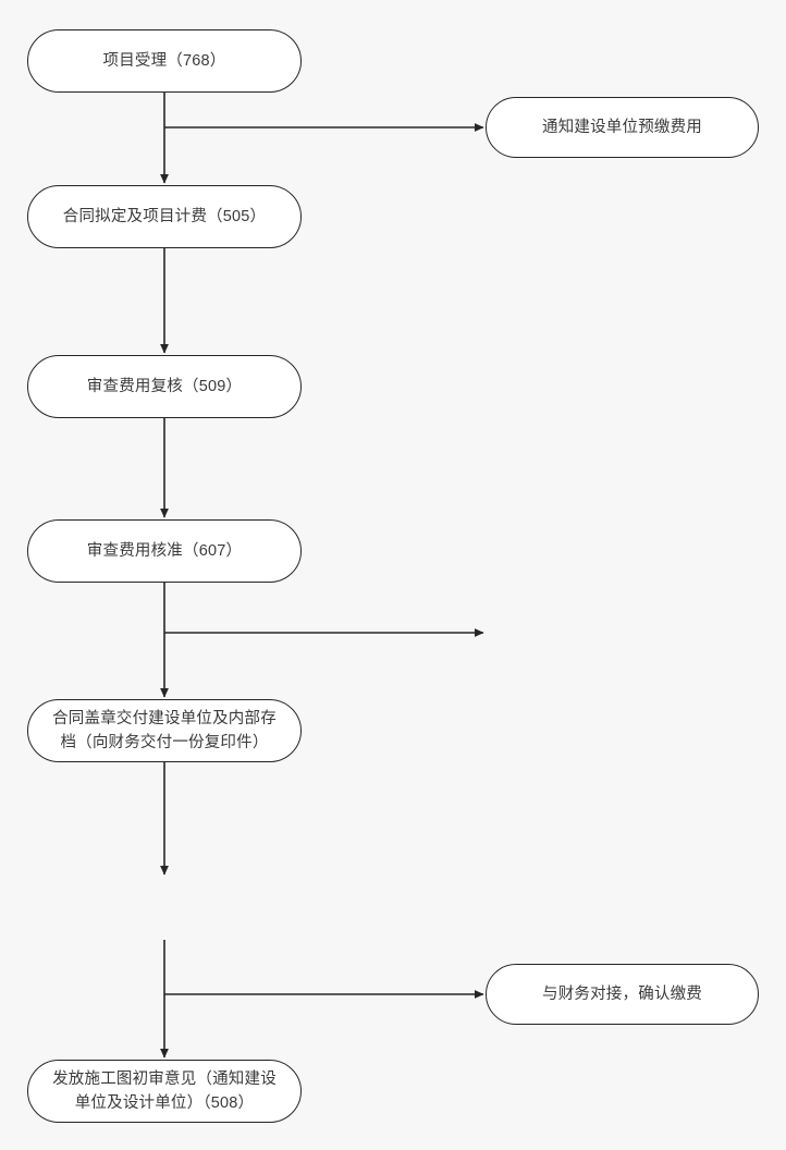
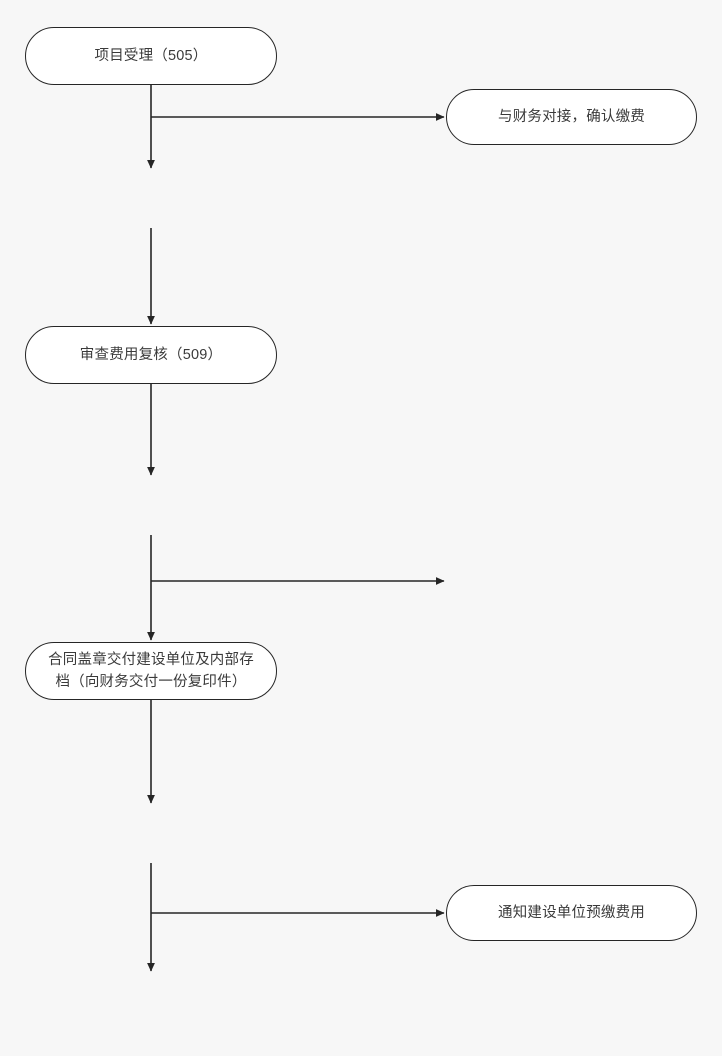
- 项目受理（768）
+ 项目受理（505）
- 通知建设单位预缴费用
+ 与财务对接，确认缴费
- 合同拟定及项目计费（505）
  审查费用复核（509）
- 审查费用核准（607）
  合同盖章交付建设单位及内部存
  档（向财务交付一份复印件）
- 与财务对接，确认缴费
+ 通知建设单位预缴费用
- 发放施工图初审意见（通知建设
- 单位及设计单位）（508）
